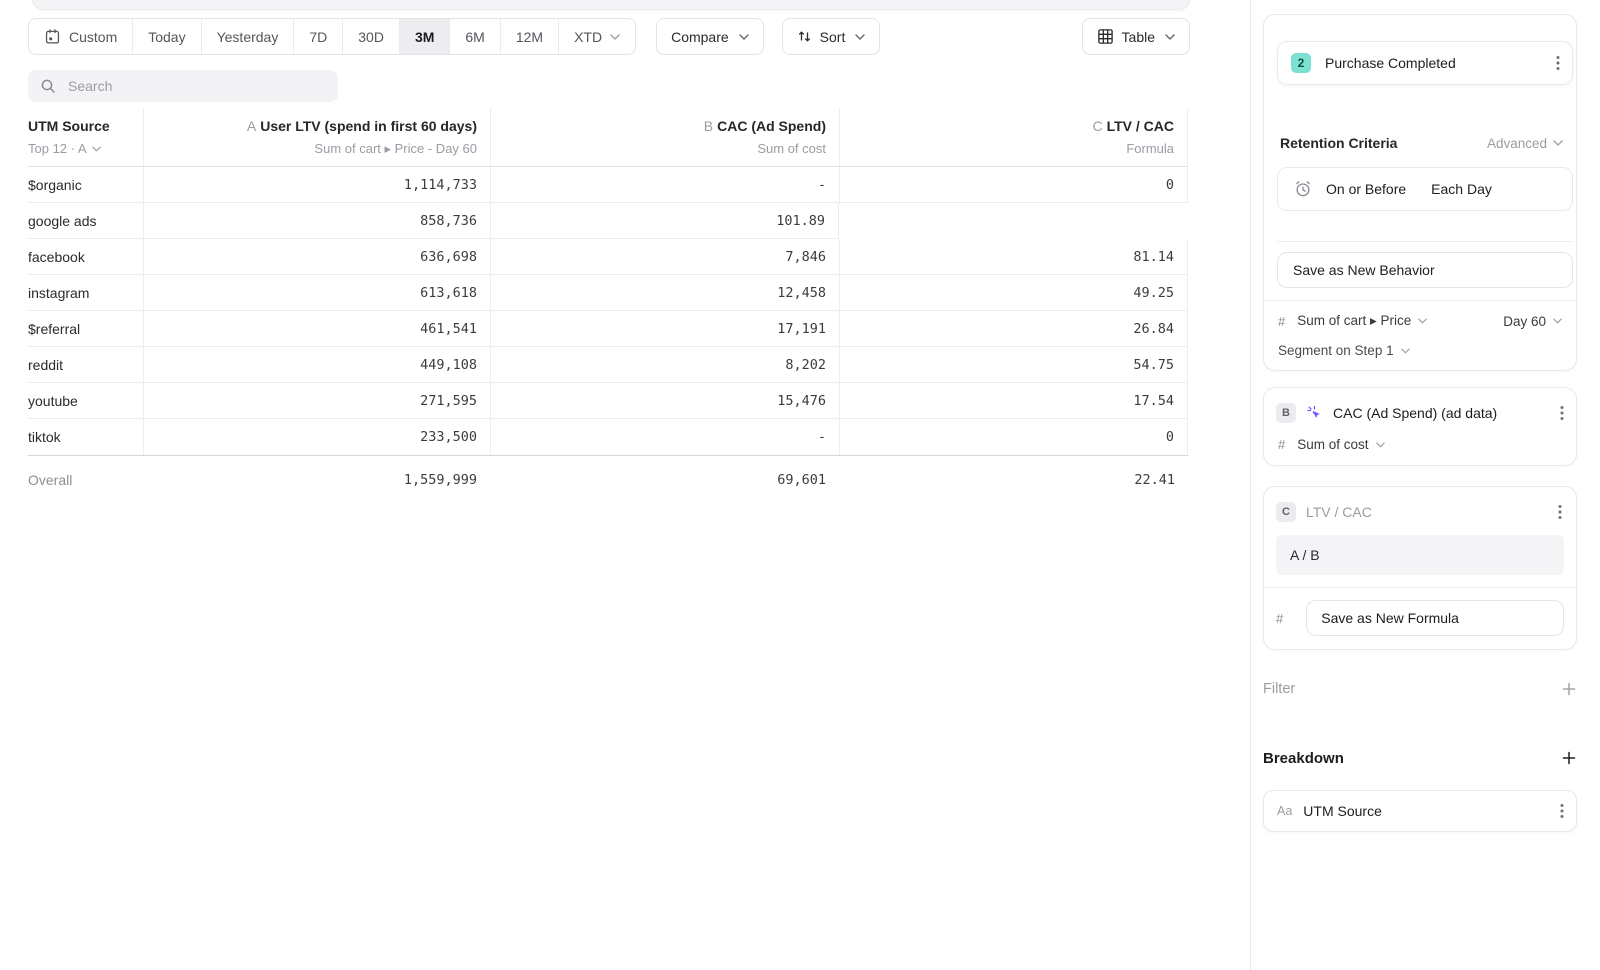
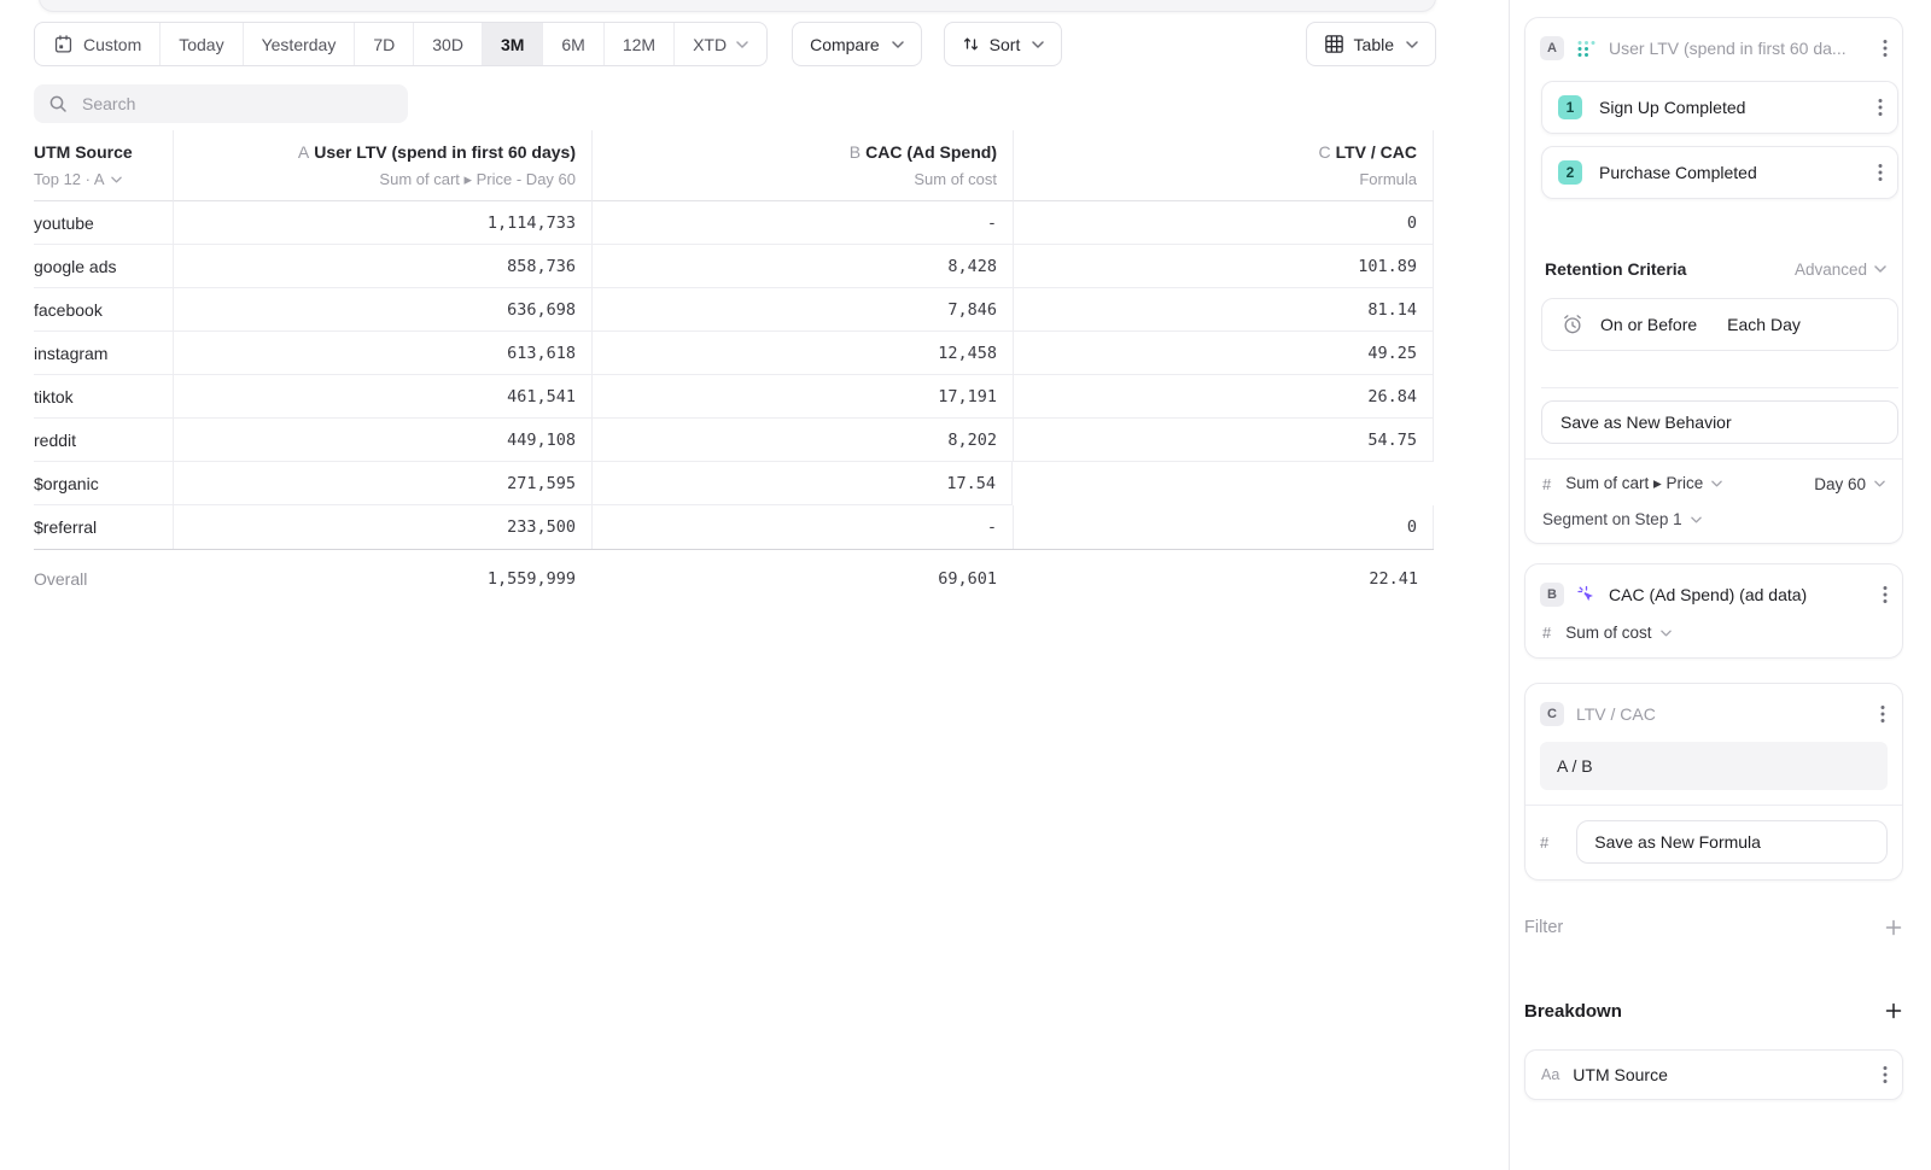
  Custom
  Today
  Yesterday
  7D
  30D
  3M
  6M
  12M
  XTD
  Compare
  Sort
  Table
  Search
  UTM Source
  Top 12 · A
  A User LTV (spend in first 60 days)
  Sum of cart ▸ Price - Day 60
  B CAC (Ad Spend)
  Sum of cost
  C LTV / CAC
  Formula
- $organic
+ youtube
  1,114,733
  -
  0
  google ads
  858,736
+ 8,428
  101.89
  facebook
  636,698
  7,846
  81.14
  instagram
  613,618
  12,458
  49.25
- $referral
+ tiktok
  461,541
  17,191
  26.84
  reddit
  449,108
  8,202
  54.75
- youtube
+ $organic
  271,595
- 15,476
  17.54
- tiktok
+ $referral
  233,500
  -
  0
  Overall
  1,559,999
  69,601
  22.41
+ A
+ User LTV (spend in first 60 da...
+ 1
+ Sign Up Completed
  2
  Purchase Completed
  Retention Criteria
  Advanced
  On or Before
  Each Day
  Save as New Behavior
  #
  Sum of cart ▸ Price
  Day 60
  Segment on Step 1
  B
  CAC (Ad Spend) (ad data)
  #
  Sum of cost
  C
  LTV / CAC
  A / B
  #
  Save as New Formula
  Filter
  Breakdown
  Aa
  UTM Source
